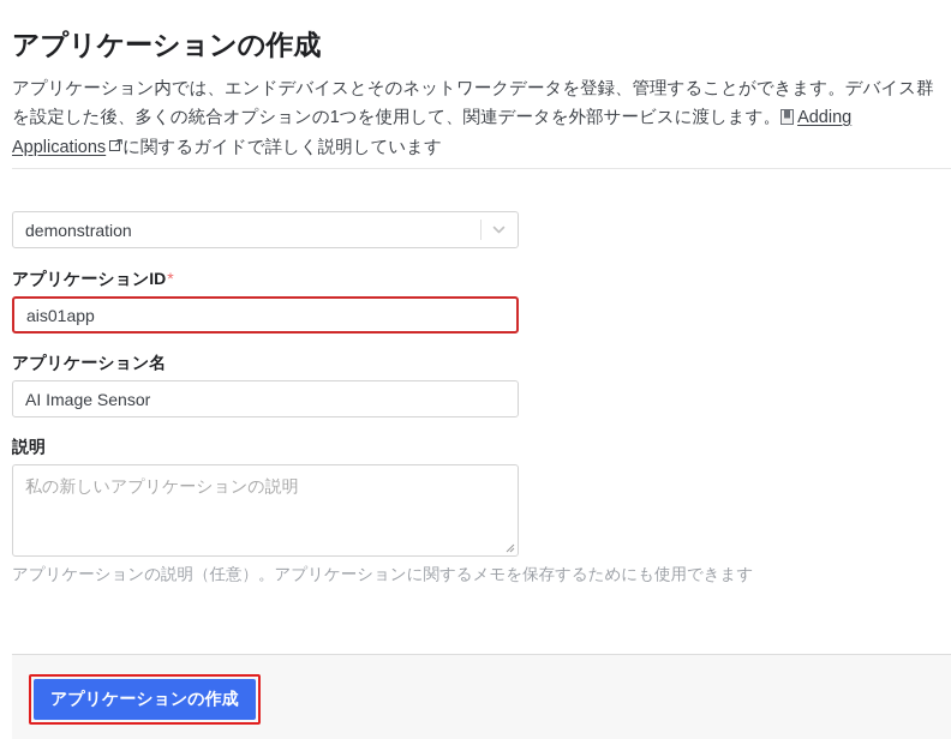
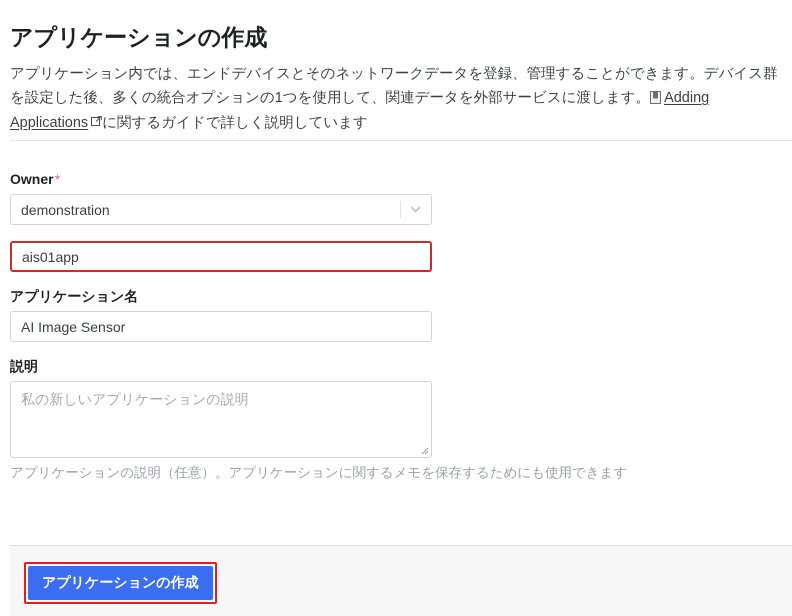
  アプリケーションの作成
  アプリケーション内では、エンドデバイスとそのネットワークデータを登録、管理することができます。デバイス群を設定した後、多くの統合オプションの1つを使用して、関連データを外部サービスに渡します。 Adding Applications に関するガイドで詳しく説明しています
+ Owner*
  demonstration
- アプリケーションID*
  ais01app
  アプリケーション名
  AI Image Sensor
  説明
  私の新しいアプリケーションの説明
  アプリケーションの説明（任意）。アプリケーションに関するメモを保存するためにも使用できます
  アプリケーションの作成
